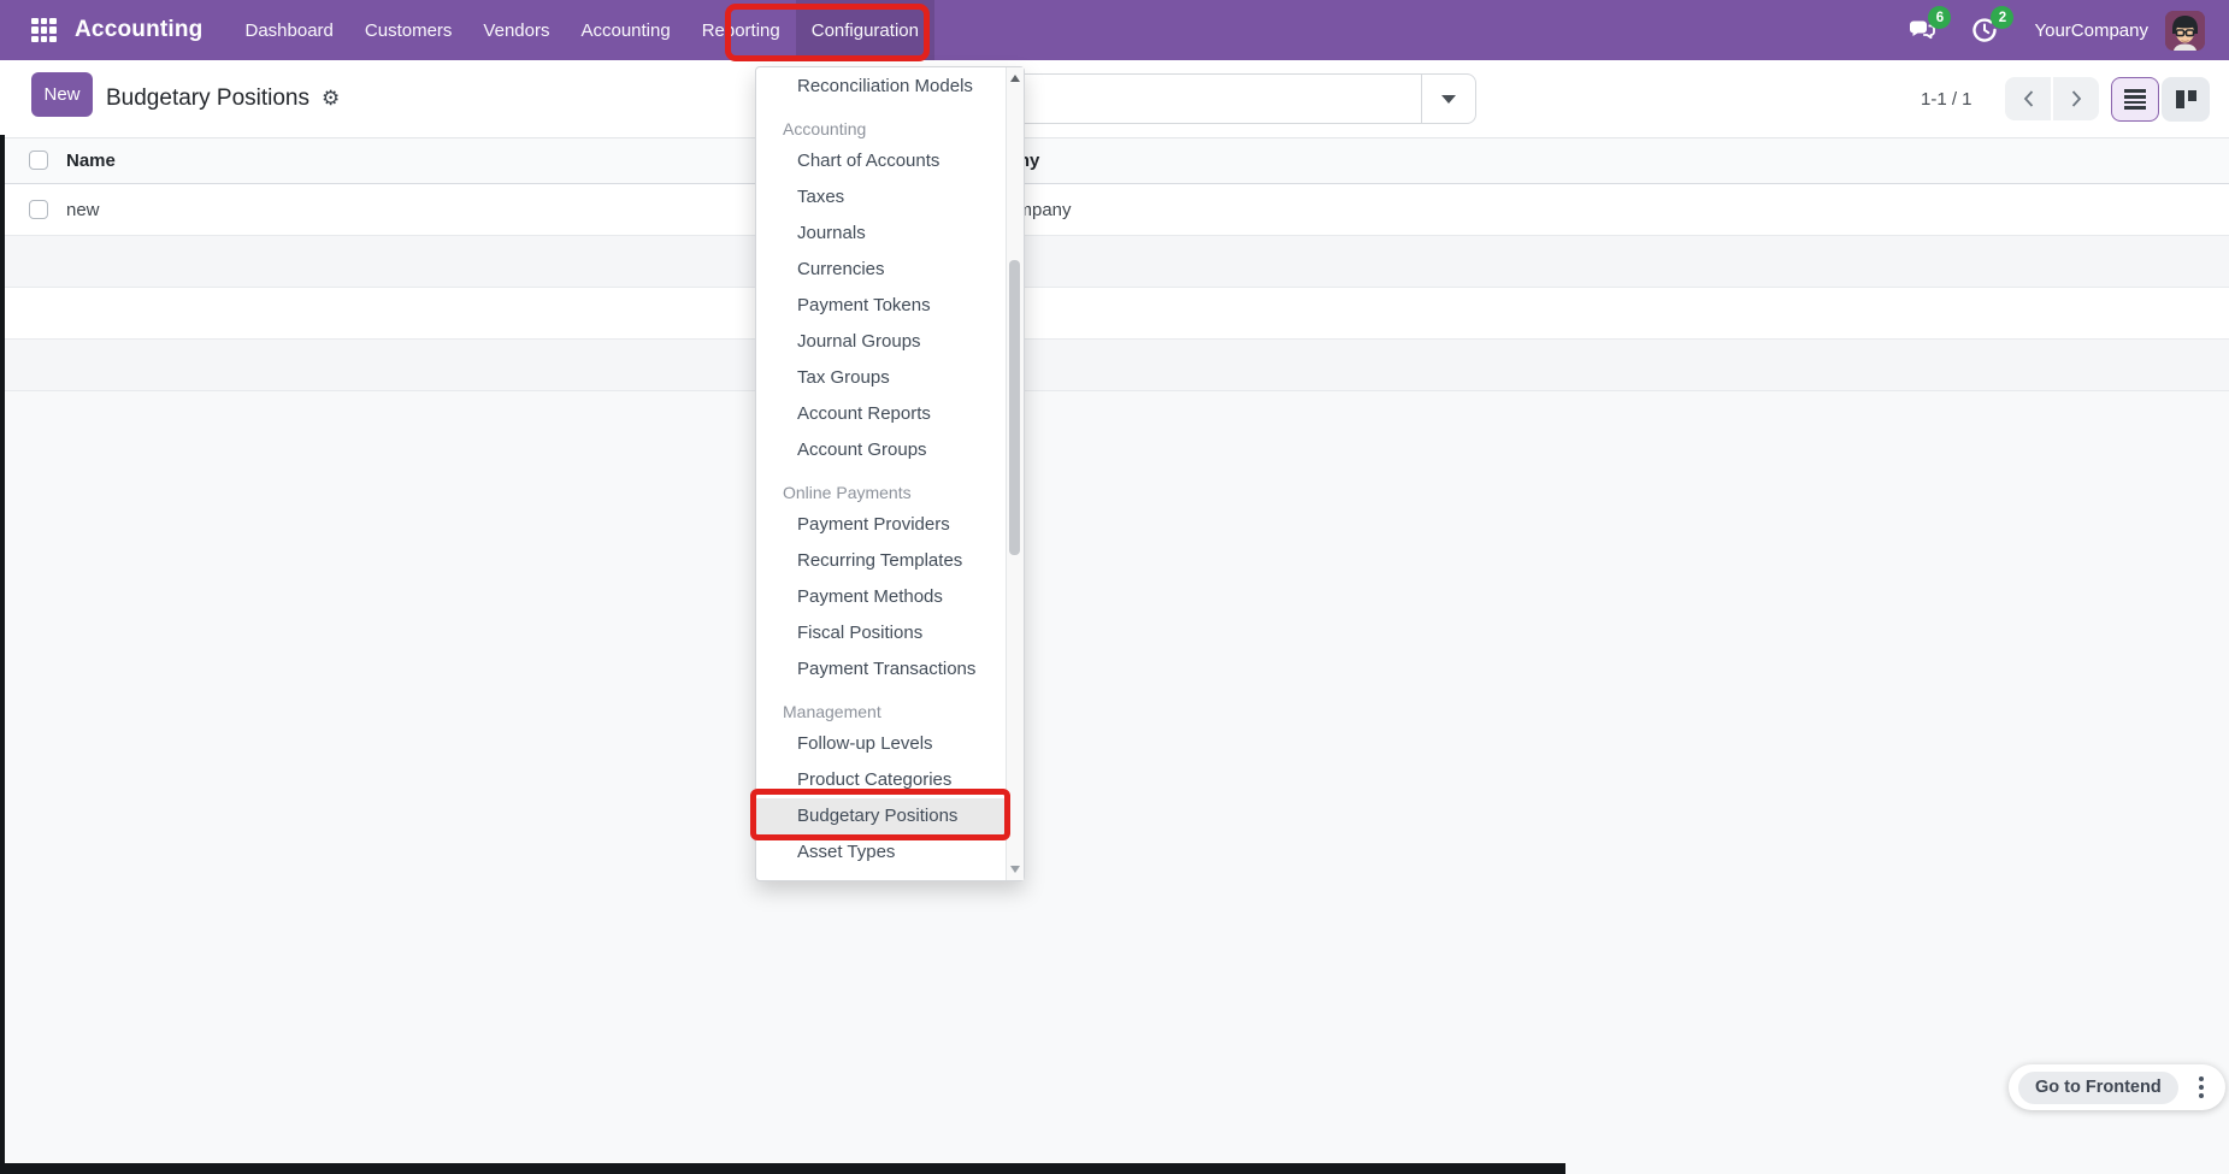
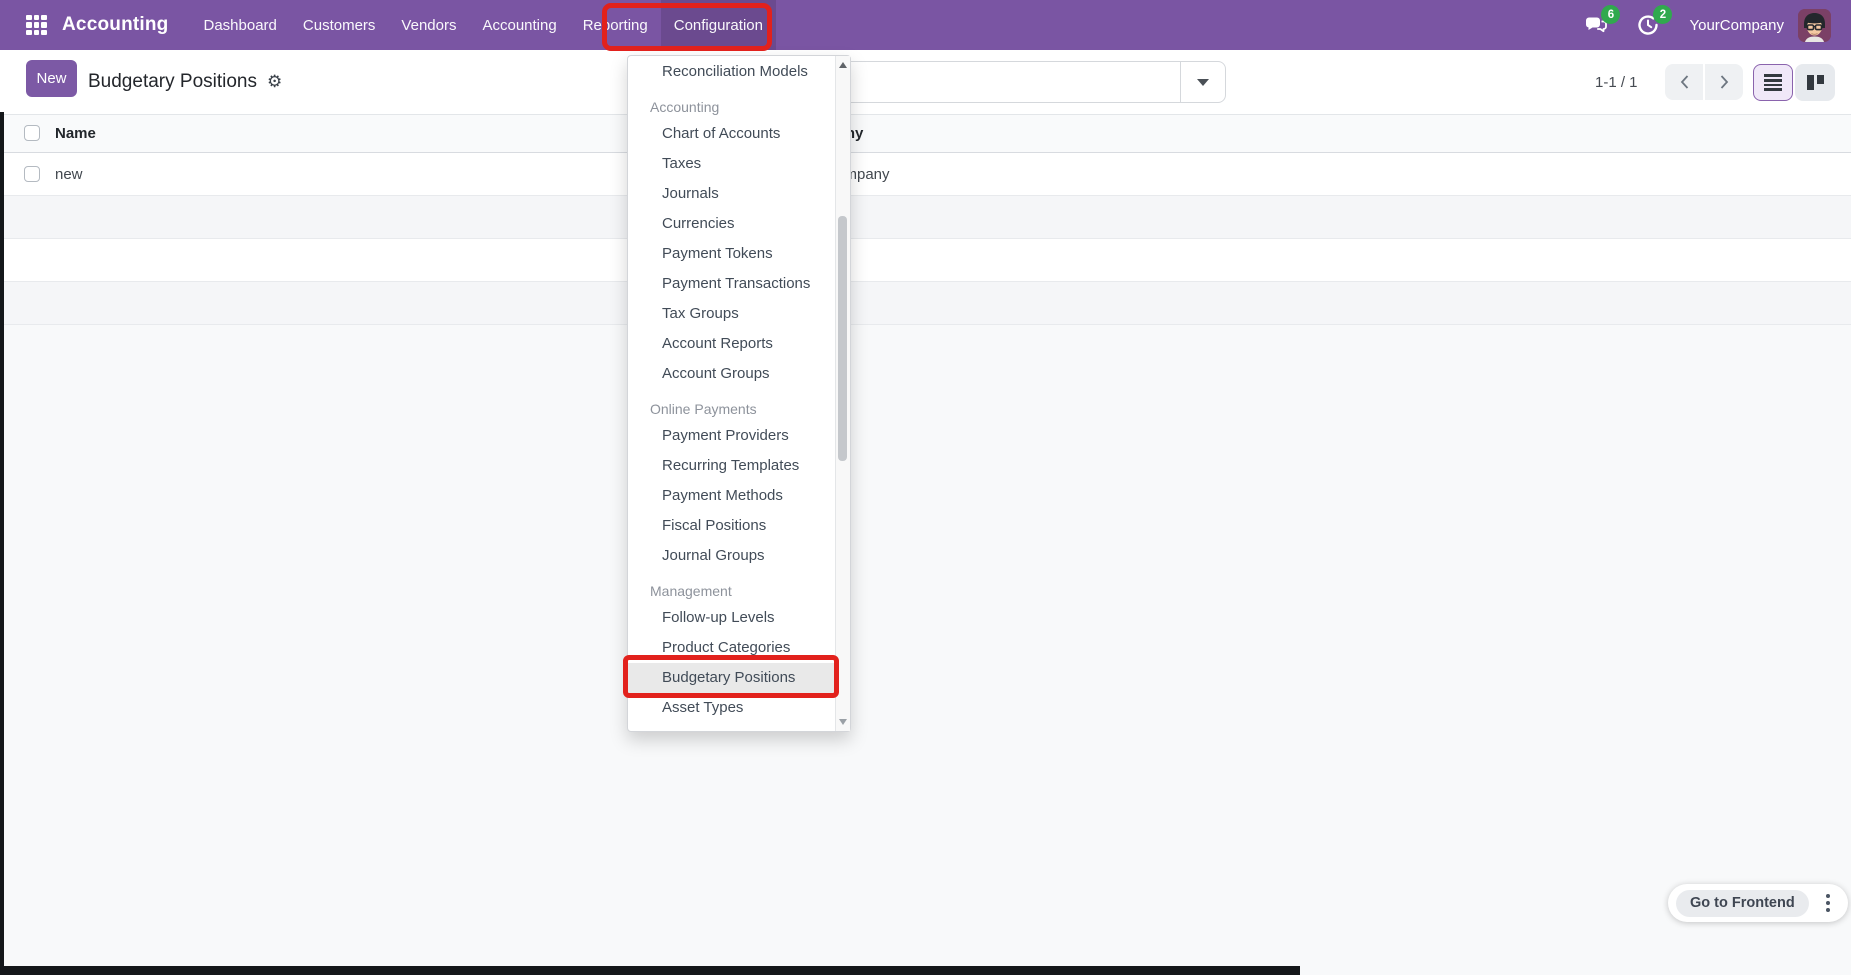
  Accounting
  Dashboard
  Customers
  Vendors
  Accounting
  Reporting
  Configuration
  6
  2
  YourCompany
  New
  Budgetary Positions
  ⚙
  1-1 / 1
  Name
  new
  Reconciliation Models
  Accounting
  Chart of Accounts
  Taxes
  Journals
  Currencies
  Payment Tokens
- Journal Groups
+ Payment Transactions
  Tax Groups
  Account Reports
  Account Groups
  Online Payments
  Payment Providers
  Recurring Templates
  Payment Methods
  Fiscal Positions
- Payment Transactions
+ Journal Groups
  Management
  Follow-up Levels
  Product Categories
  Budgetary Positions
  Asset Types
  Go to Frontend
